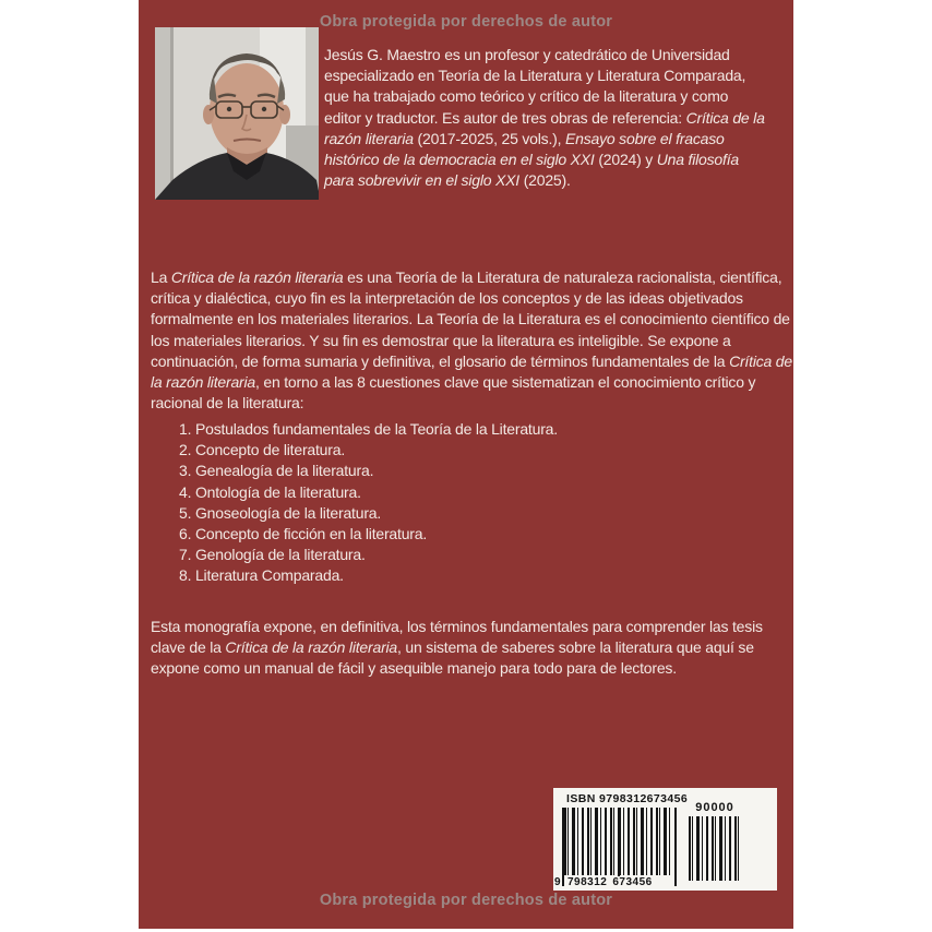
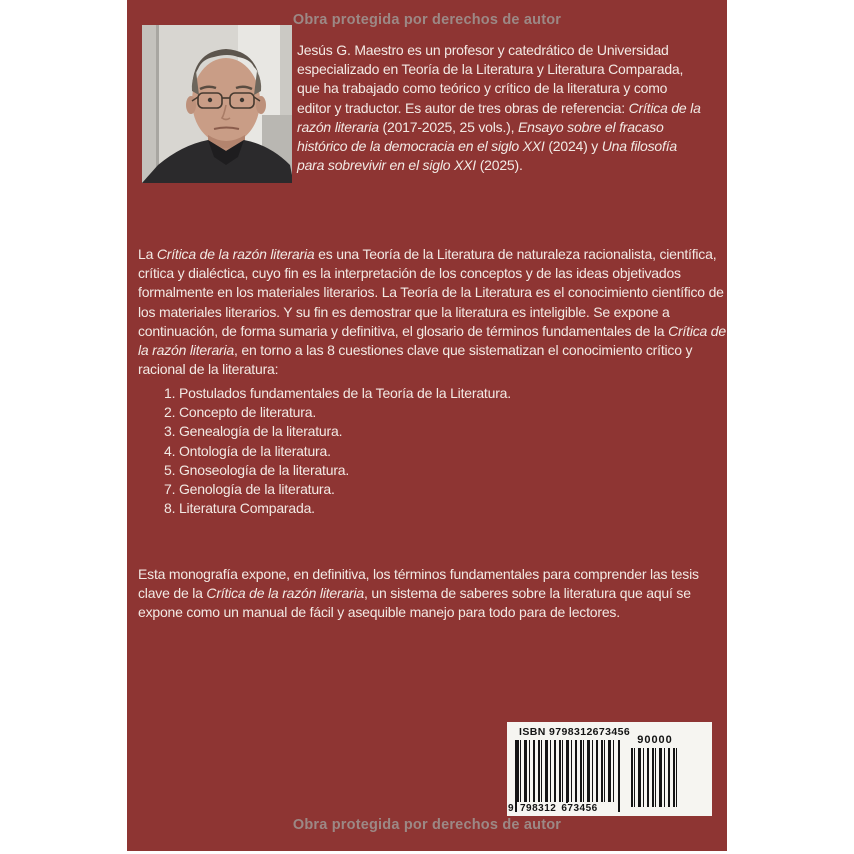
  Obra protegida por derechos de autor
  Jesús G. Maestro es un profesor y catedrático de Universidad especializado en Teoría de la Literatura y Literatura Comparada, que ha trabajado como teórico y crítico de la literatura y como editor y traductor. Es autor de tres obras de referencia: Crítica de la razón literaria (2017-2025, 25 vols.), Ensayo sobre el fracaso histórico de la democracia en el siglo XXI (2024) y Una filosofía para sobrevivir en el siglo XXI (2025).
  La Crítica de la razón literaria es una Teoría de la Literatura de naturaleza racionalista, científica, crítica y dialéctica, cuyo fin es la interpretación de los conceptos y de las ideas objetivados formalmente en los materiales literarios. La Teoría de la Literatura es el conocimiento científico de los materiales literarios. Y su fin es demostrar que la literatura es inteligible. Se expone a continuación, de forma sumaria y definitiva, el glosario de términos fundamentales de la Crítica de la razón literaria, en torno a las 8 cuestiones clave que sistematizan el conocimiento crítico y racional de la literatura:
  1. Postulados fundamentales de la Teoría de la Literatura.
  2. Concepto de literatura.
  3. Genealogía de la literatura.
  4. Ontología de la literatura.
  5. Gnoseología de la literatura.
- 6. Concepto de ficción en la literatura.
  7. Genología de la literatura.
  8. Literatura Comparada.
  Esta monografía expone, en definitiva, los términos fundamentales para comprender las tesis clave de la Crítica de la razón literaria, un sistema de saberes sobre la literatura que aquí se expone como un manual de fácil y asequible manejo para todo para de lectores.
  ISBN 9798312673456
  9
  798312
  673456
  90000
  Obra protegida por derechos de autor
